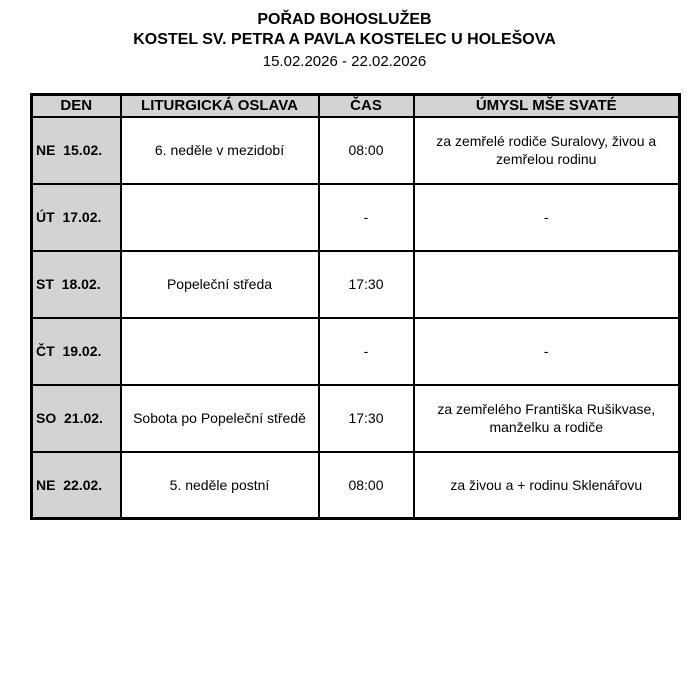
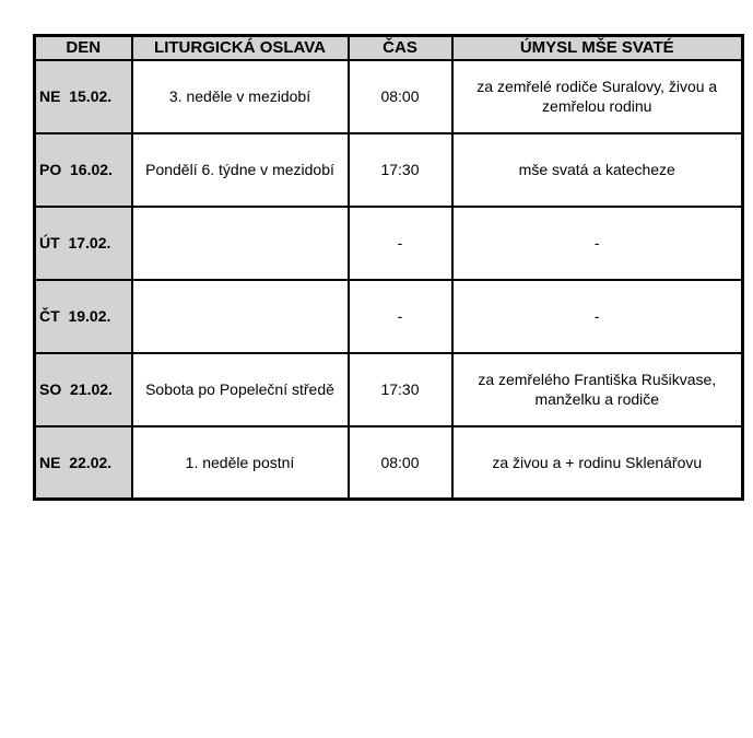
- POŘAD BOHOSLUŽEB
- KOSTEL SV. PETRA A PAVLA KOSTELEC U HOLEŠOVA
- 15.02.2026 - 22.02.2026
  DEN	LITURGICKÁ OSLAVA	ČAS	ÚMYSL MŠE SVATÉ
- NE 15.02.	6. neděle v mezidobí	08:00	za zemřelé rodiče Suralovy, živou a zemřelou rodinu
+ NE 15.02.	3. neděle v mezidobí	08:00	za zemřelé rodiče Suralovy, živou a zemřelou rodinu
+ PO 16.02.	Pondělí 6. týdne v mezidobí	17:30	mše svatá a katecheze
  ÚT 17.02.		-	-
- ST 18.02.	Popeleční středa	17:30
  ČT 19.02.		-	-
  SO 21.02.	Sobota po Popeleční středě	17:30	za zemřelého Františka Rušikvase, manželku a rodiče
- NE 22.02.	5. neděle postní	08:00	za živou a + rodinu Sklenářovu
+ NE 22.02.	1. neděle postní	08:00	za živou a + rodinu Sklenářovu
